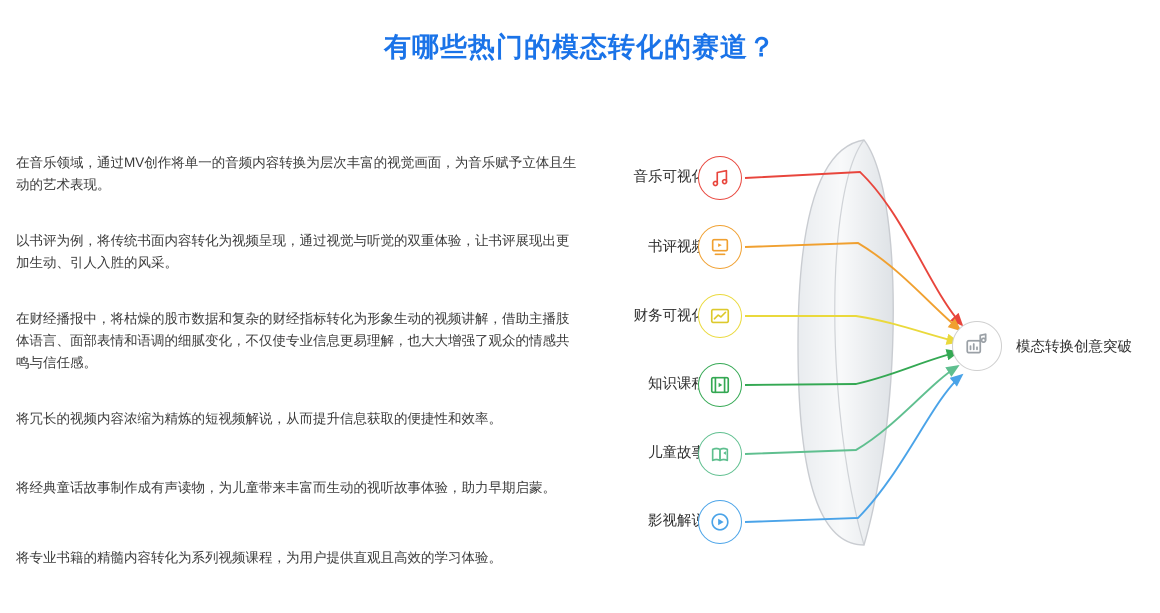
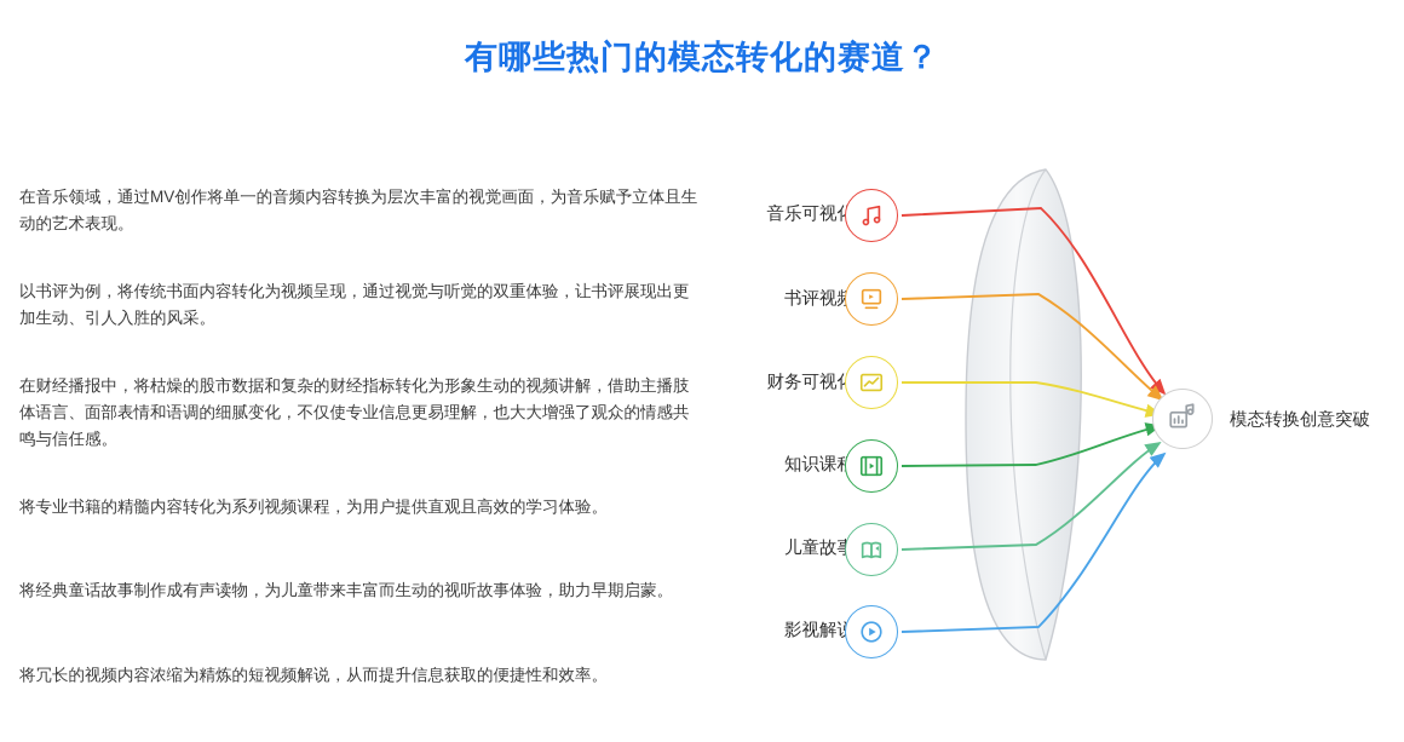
  有哪些热门的模态转化的赛道？
  在音乐领域，通过MV创作将单一的音频内容转换为层次丰富的视觉画面，为音乐赋予立体且生动的艺术表现。
  以书评为例，将传统书面内容转化为视频呈现，通过视觉与听觉的双重体验，让书评展现出更加生动、引人入胜的风采。
  在财经播报中，将枯燥的股市数据和复杂的财经指标转化为形象生动的视频讲解，借助主播肢体语言、面部表情和语调的细腻变化，不仅使专业信息更易理解，也大大增强了观众的情感共鸣与信任感。
- 将冗长的视频内容浓缩为精炼的短视频解说，从而提升信息获取的便捷性和效率。
+ 将专业书籍的精髓内容转化为系列视频课程，为用户提供直观且高效的学习体验。
  将经典童话故事制作成有声读物，为儿童带来丰富而生动的视听故事体验，助力早期启蒙。
- 将专业书籍的精髓内容转化为系列视频课程，为用户提供直观且高效的学习体验。
+ 将冗长的视频内容浓缩为精炼的短视频解说，从而提升信息获取的便捷性和效率。
  音乐可视
  书评视
  财务可视
  知识课
  儿童故
  影视解
  模态转换创意突破
